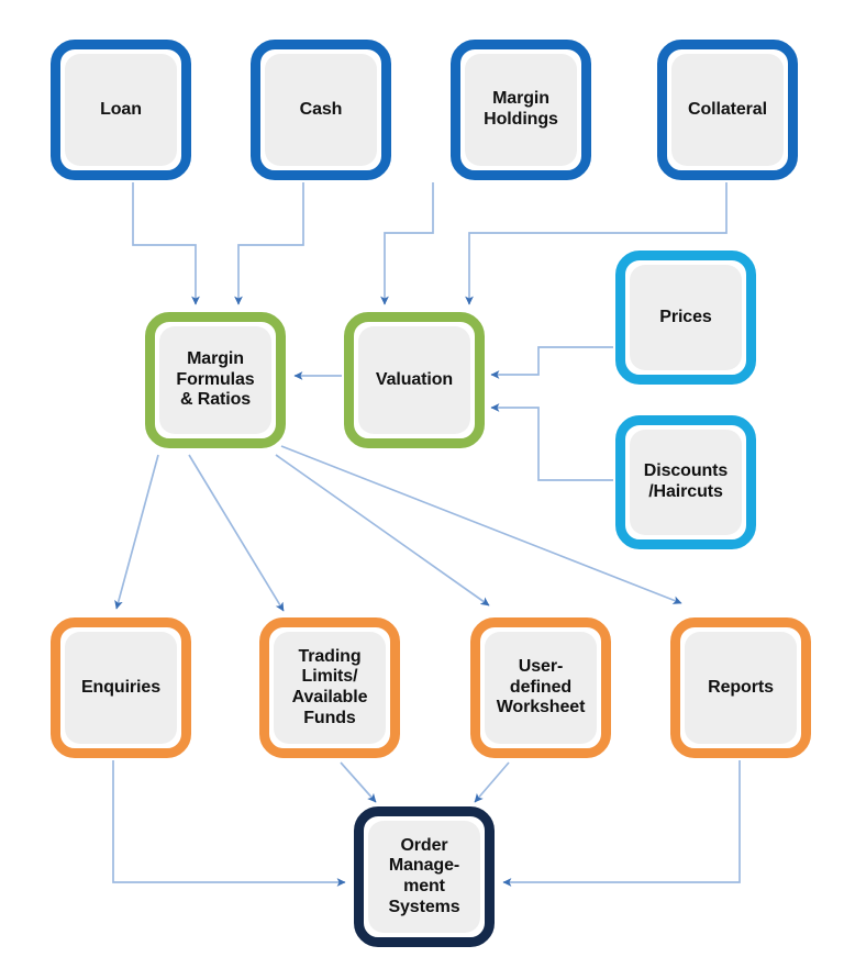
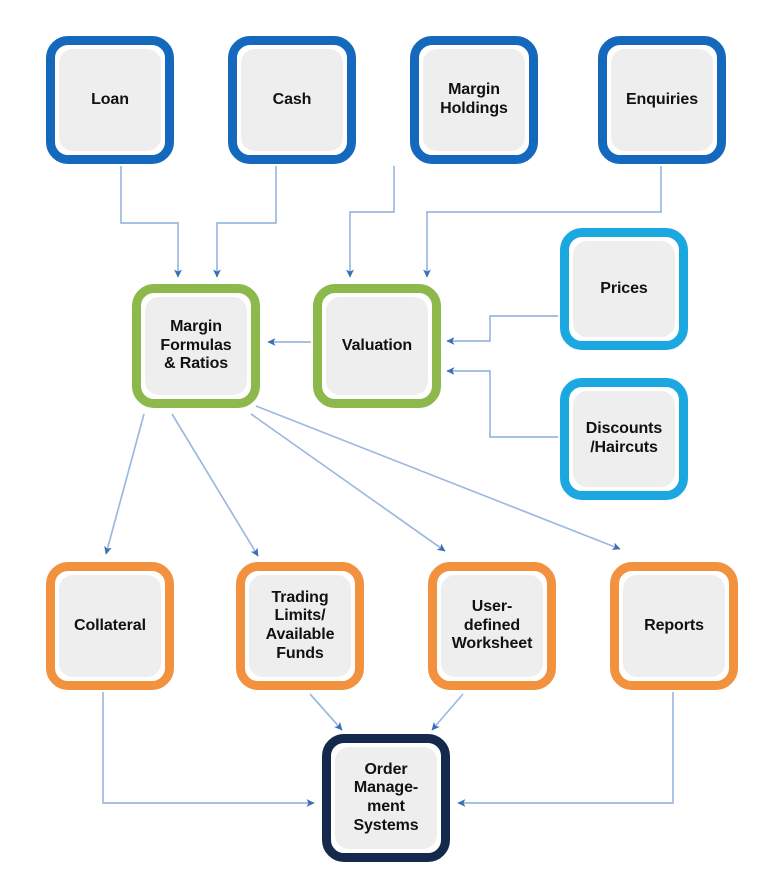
  Loan
  Cash
  Margin
  Holdings
- Collateral
+ Enquiries
  Margin
  Formulas
  & Ratios
  Valuation
  Prices
  Discounts
  /Haircuts
- Enquiries
+ Collateral
  Trading
  Limits/
  Available
  Funds
  User-
  defined
  Worksheet
  Reports
  Order
  Manage-
  ment
  Systems
